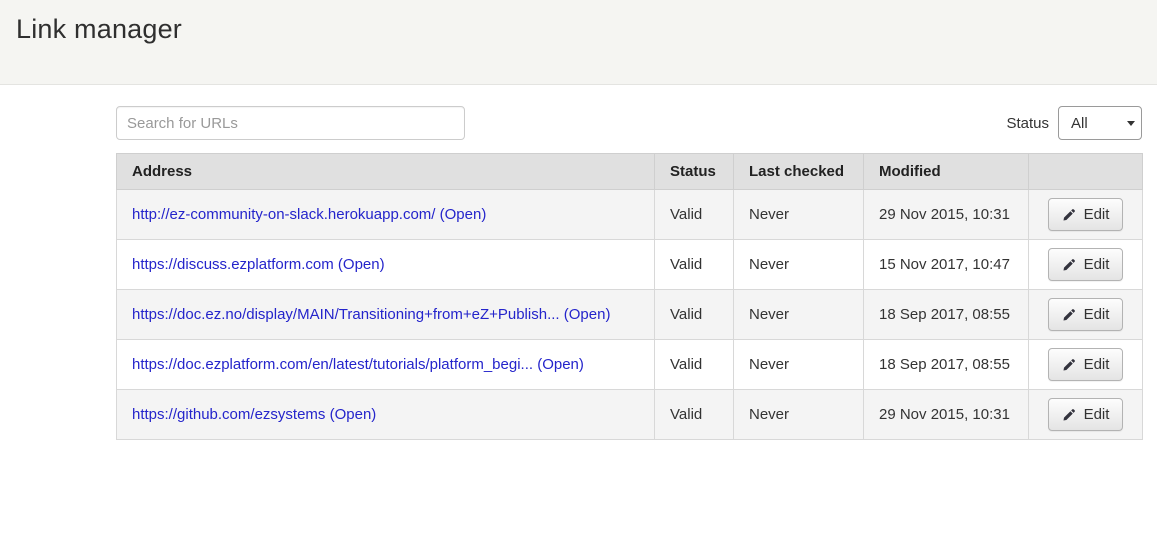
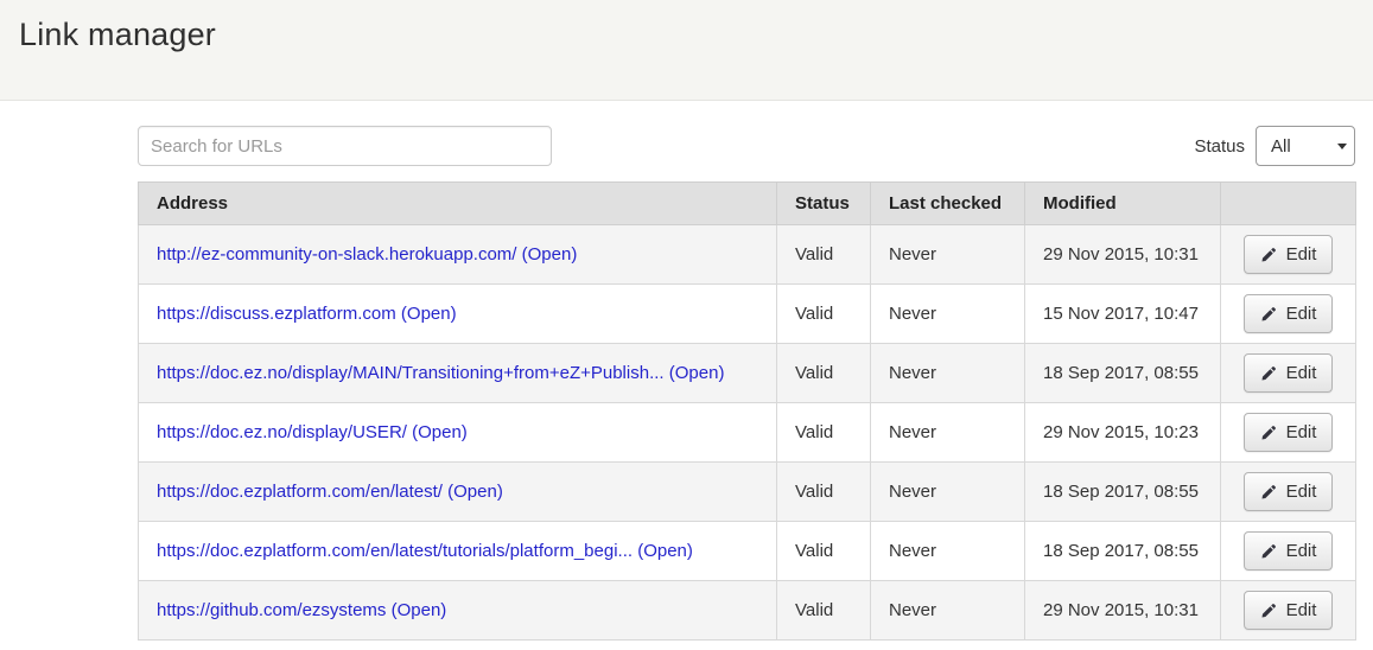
  Link manager
  Search for URLs
  Status
  All
  Address	Status	Last checked	Modified
  http://ez-community-on-slack.herokuapp.com/ (Open)	Valid	Never	29 Nov 2015, 10:31	Edit
  https://discuss.ezplatform.com (Open)	Valid	Never	15 Nov 2017, 10:47	Edit
  https://doc.ez.no/display/MAIN/Transitioning+from+eZ+Publish... (Open)	Valid	Never	18 Sep 2017, 08:55	Edit
+ https://doc.ez.no/display/USER/ (Open)	Valid	Never	29 Nov 2015, 10:23	Edit
+ https://doc.ezplatform.com/en/latest/ (Open)	Valid	Never	18 Sep 2017, 08:55	Edit
  https://doc.ezplatform.com/en/latest/tutorials/platform_begi... (Open)	Valid	Never	18 Sep 2017, 08:55	Edit
  https://github.com/ezsystems (Open)	Valid	Never	29 Nov 2015, 10:31	Edit
